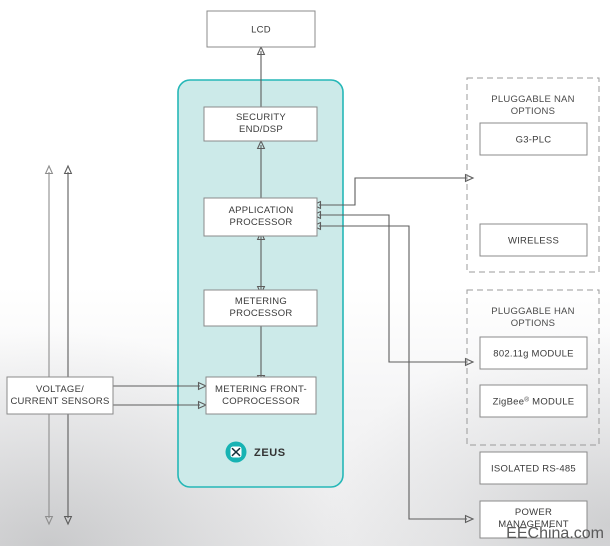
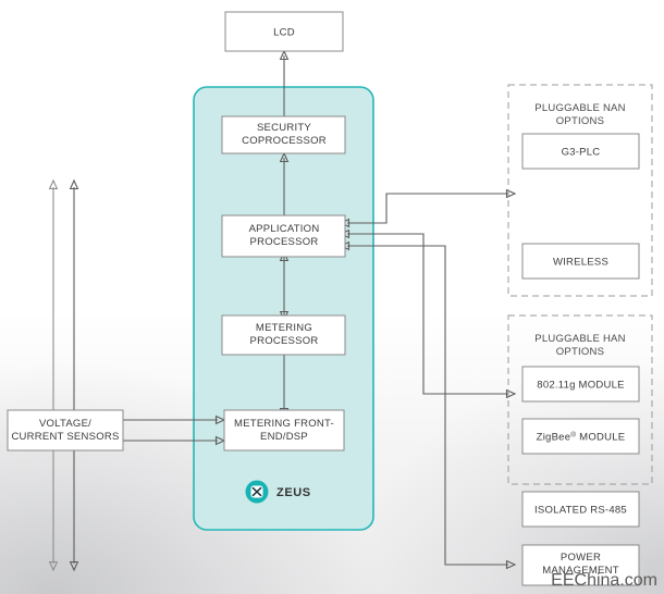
  LCD
  SECURITY
- END/DSP
+ COPROCESSOR
  APPLICATION
  PROCESSOR
  METERING
  PROCESSOR
  METERING FRONT-
- COPROCESSOR
+ END/DSP
  ZEUS
  VOLTAGE/
  CURRENT SENSORS
  PLUGGABLE NAN
  OPTIONS
  G3-PLC
  WIRELESS
  PLUGGABLE HAN
  OPTIONS
  802.11g MODULE
  ZigBee MODULE
  ISOLATED RS-485
  POWER
  MANAGEMENT
  EEChina.com
